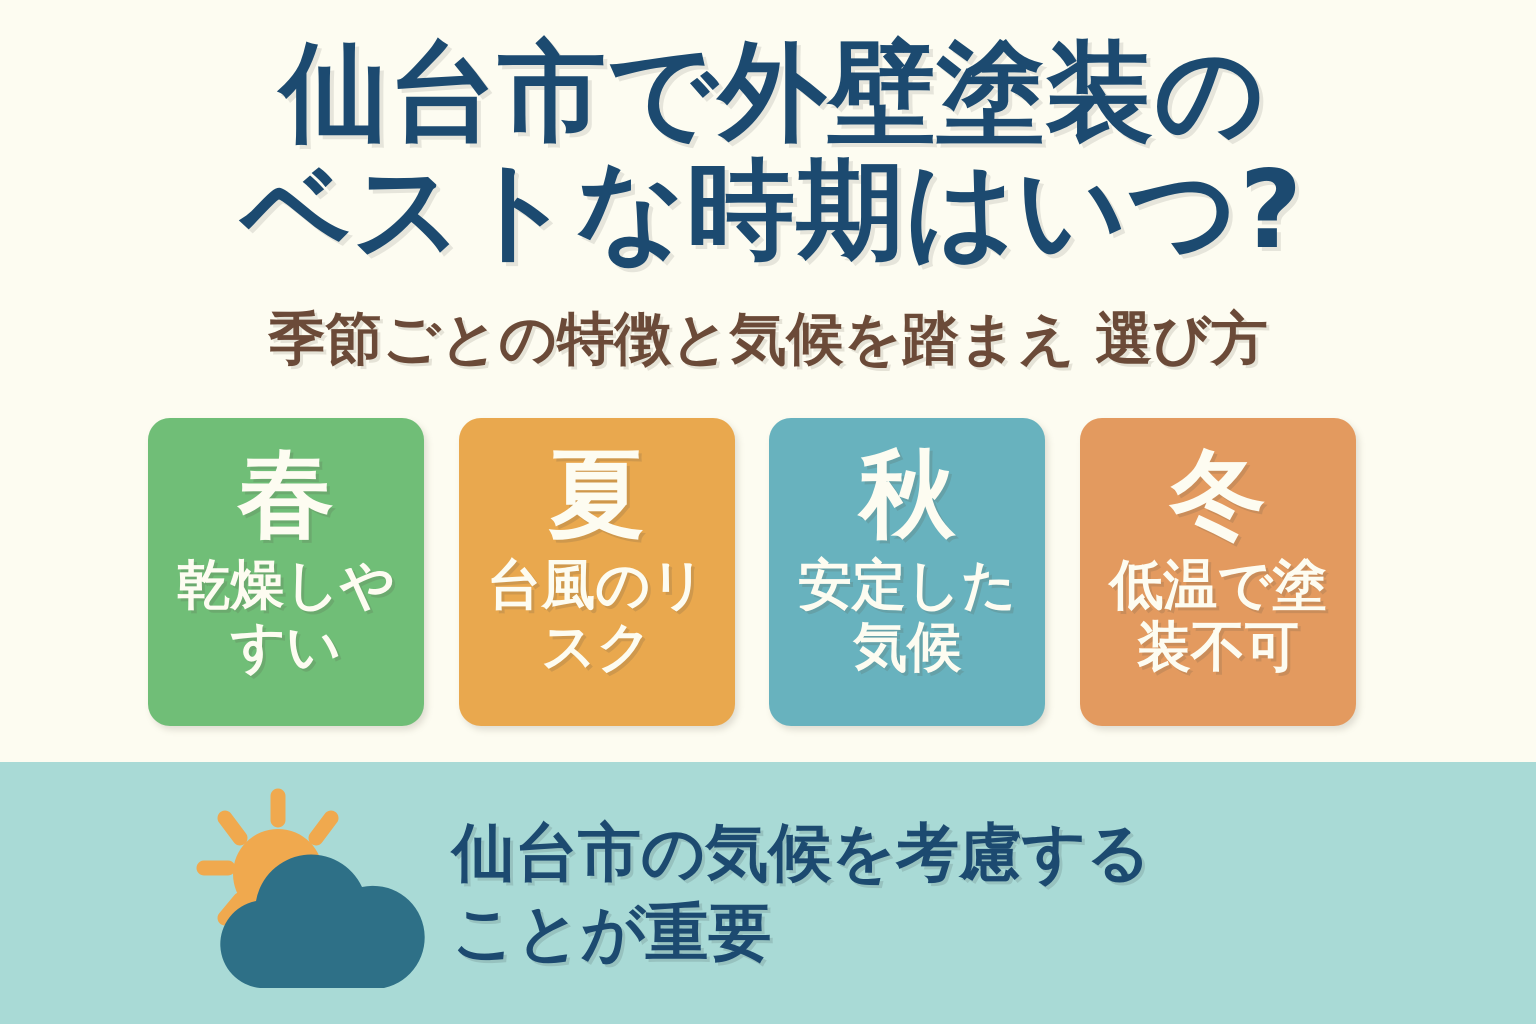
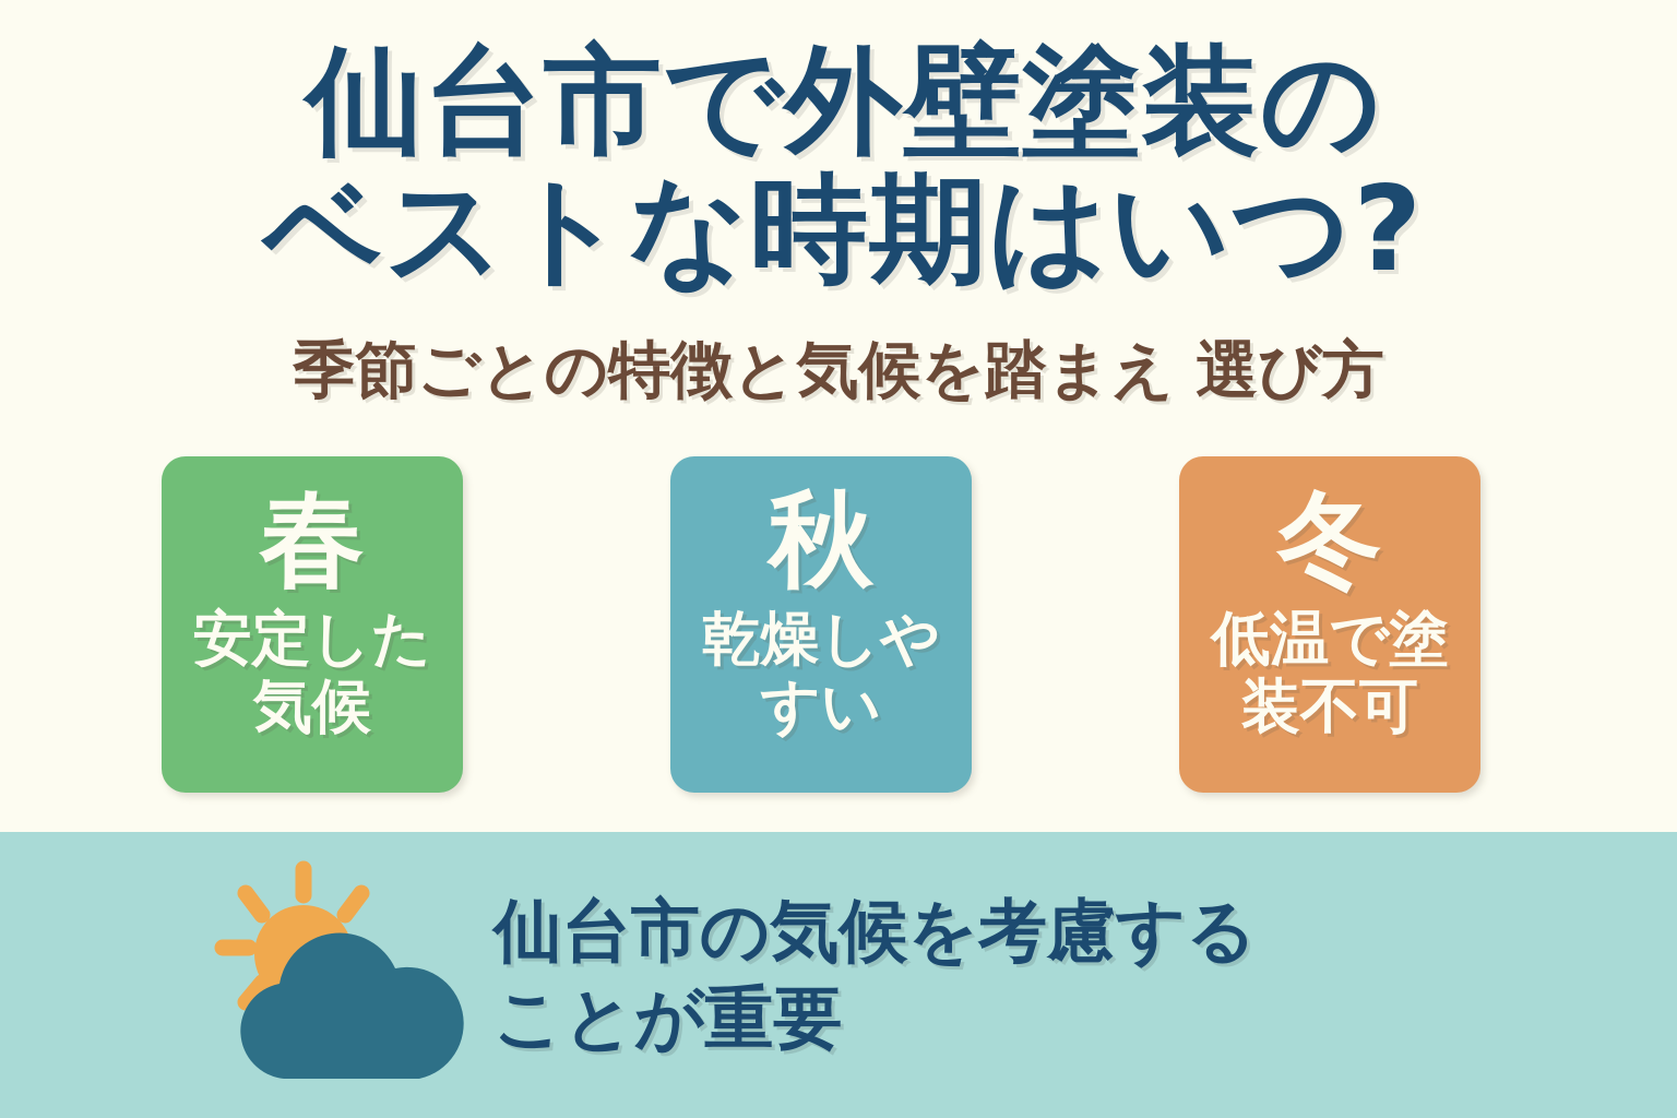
  仙台市で外壁塗装の
  ベストな時期はいつ?
  季節ごとの特徴と気候を踏まえ 選び方
  春
- 乾燥しやすい
+ 安定した気候
- 夏
- 台風のリスク
  秋
- 安定した気候
+ 乾燥しやすい
  冬
  低温で塗装不可
  仙台市の気候を考慮する
  ことが重要
